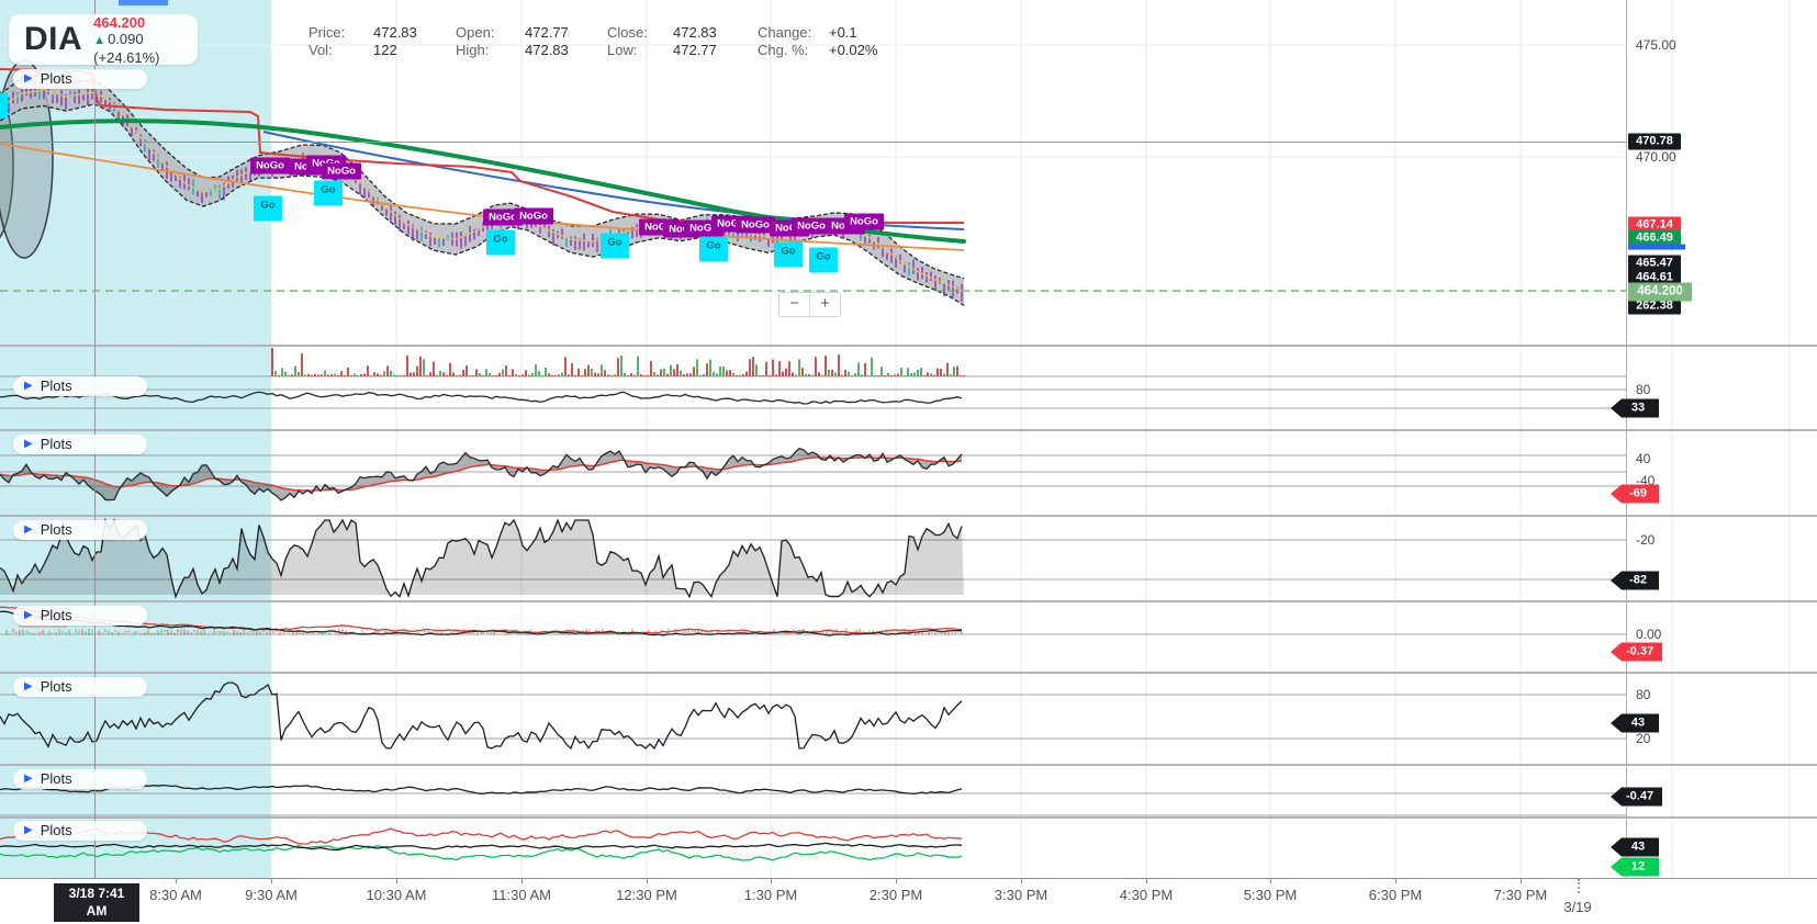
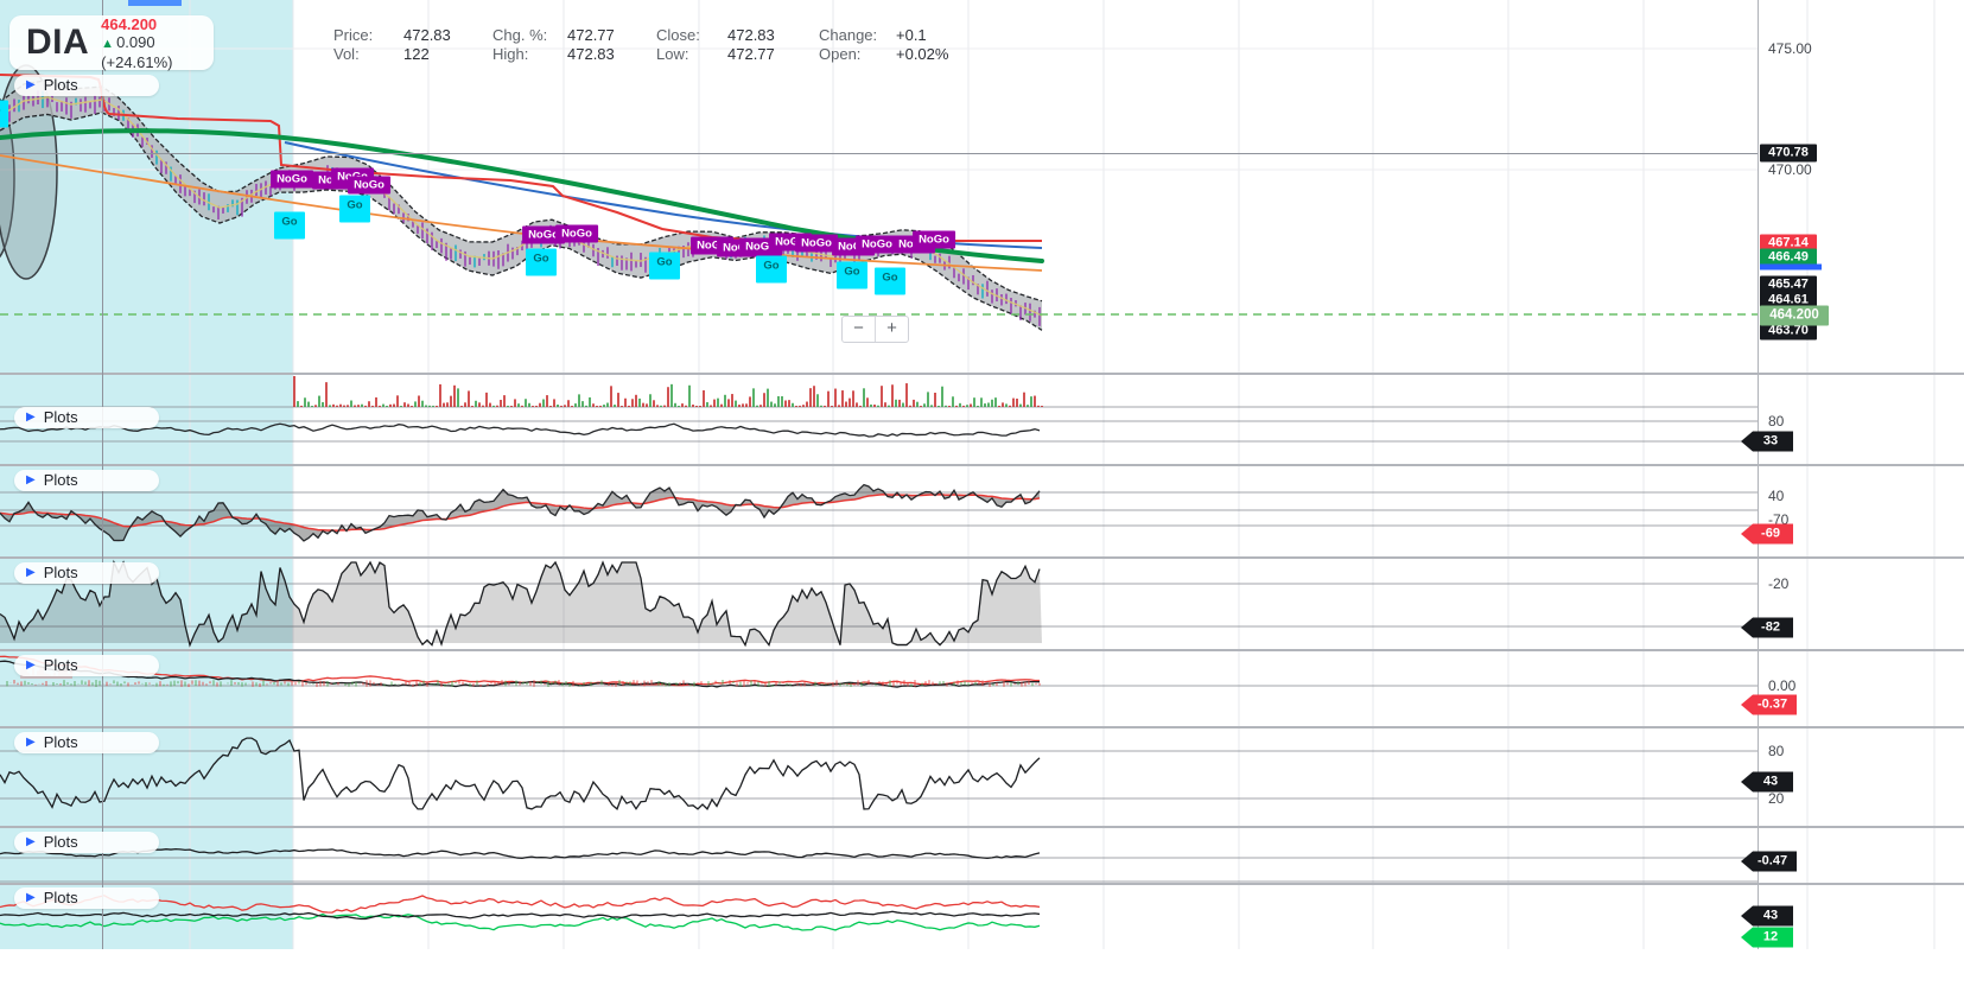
  DIA
  464.200
  ▲ 0.090 (+24.61%)
  ▶
  Plots
  Price:
  472.83
  Vol:
  122
- Open:
+ Chg. %:
  472.77
  High:
  472.83
  Close:
  472.83
  Low:
  472.77
  Change:
  +0.1
- Chg. %:
+ Open:
  +0.02%
  −
  +
  ▶
  Plots
  80
  33
  ▶
  Plots
  40
- -40
+ -70
  -69
  ▶
  Plots
  -20
  -82
  ▶
  Plots
  0.00
  -0.37
  ▶
  Plots
  80
  20
  43
  ▶
  Plots
  -0.47
  ▶
  Plots
  43
  12
  475.00
  470.78
  470.00
  467.14
  466.49
  465.47
  464.61
- 262.38
+ 463.70
  464.200
  NoGo
  NoGo
  NoG
  NoGo
  NoG
  NoGo
  NoGo
  NoGo
  Go
  Go
  Go
  Go
  Go
  Go
  Go
- 3/18 7:41
- AM
- 3/19
- 8:30 AM
- 9:30 AM
- 10:30 AM
- 11:30 AM
- 12:30 PM
- 1:30 PM
- 2:30 PM
- 3:30 PM
- 4:30 PM
- 5:30 PM
- 6:30 PM
- 7:30 PM
